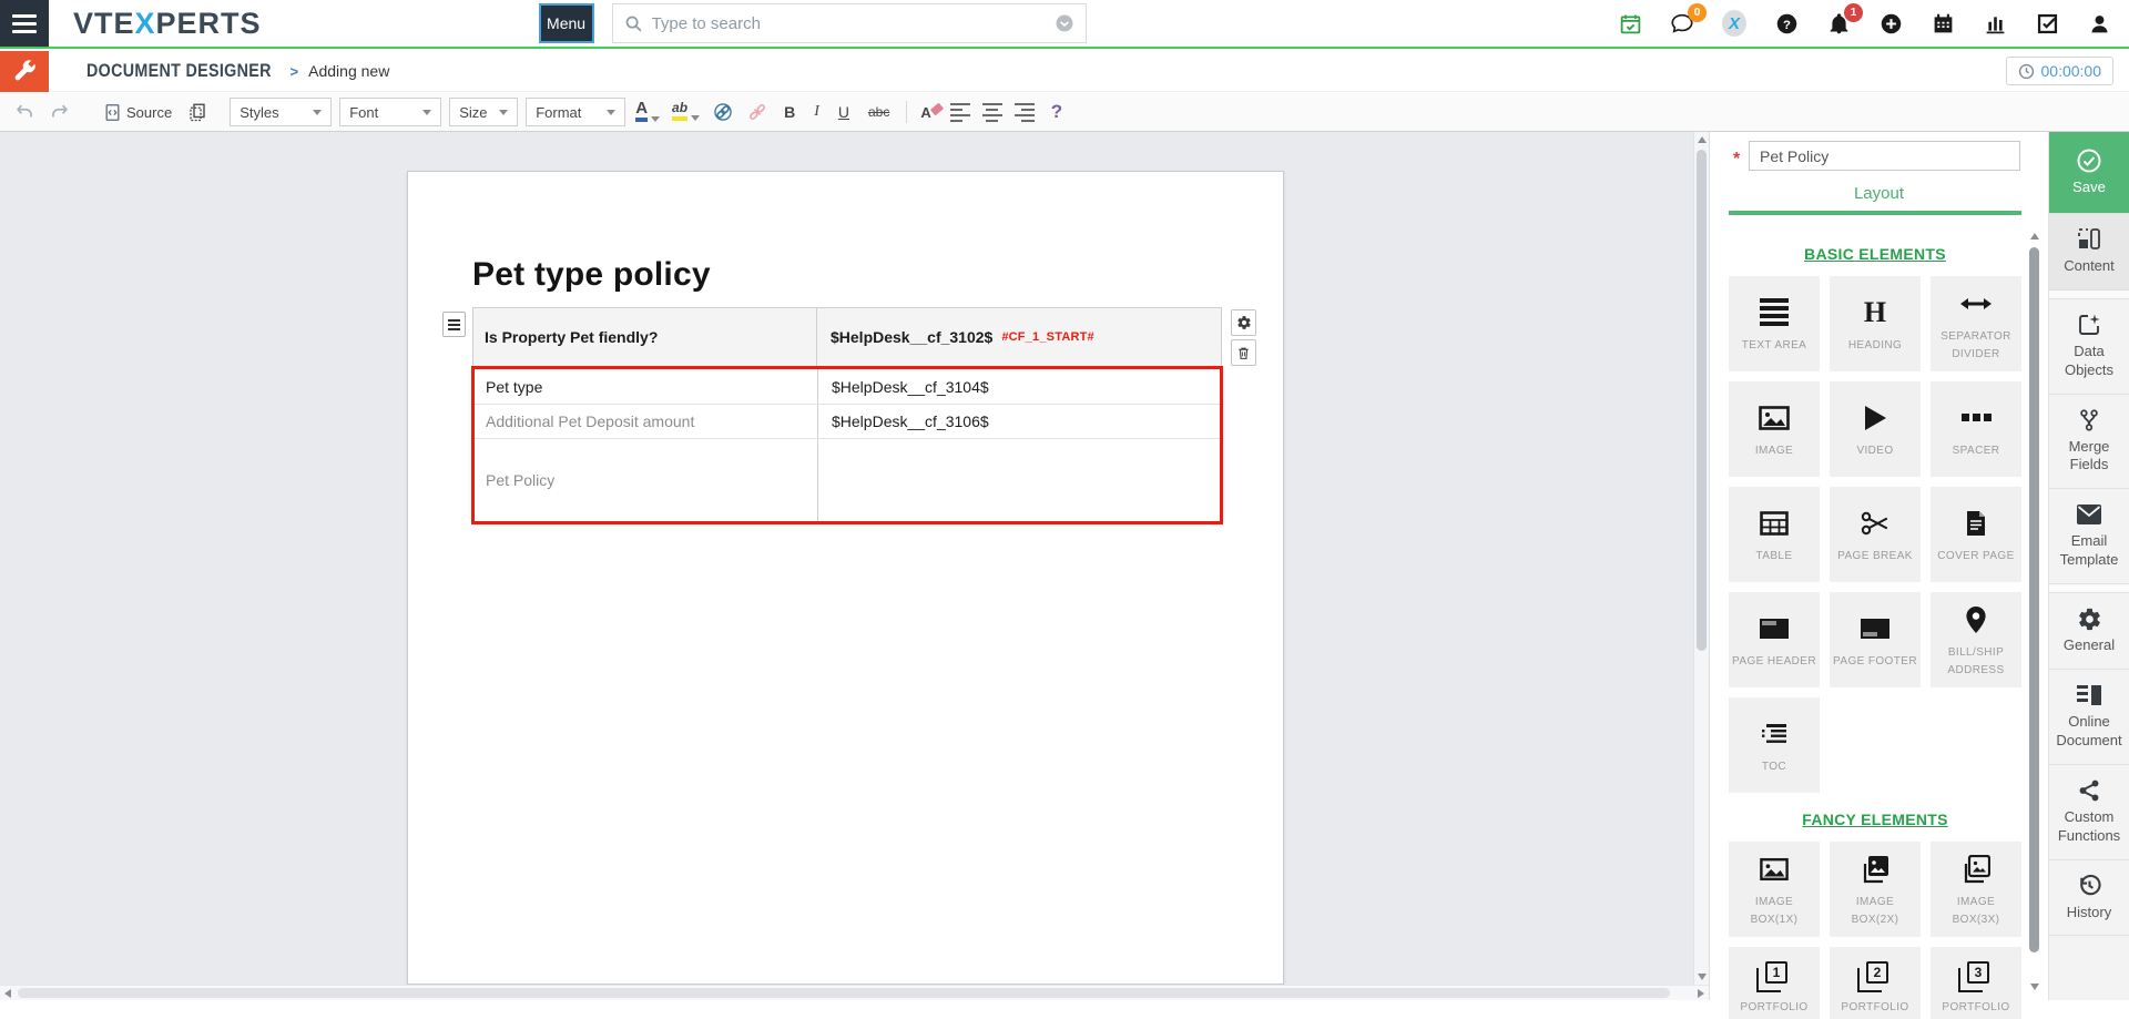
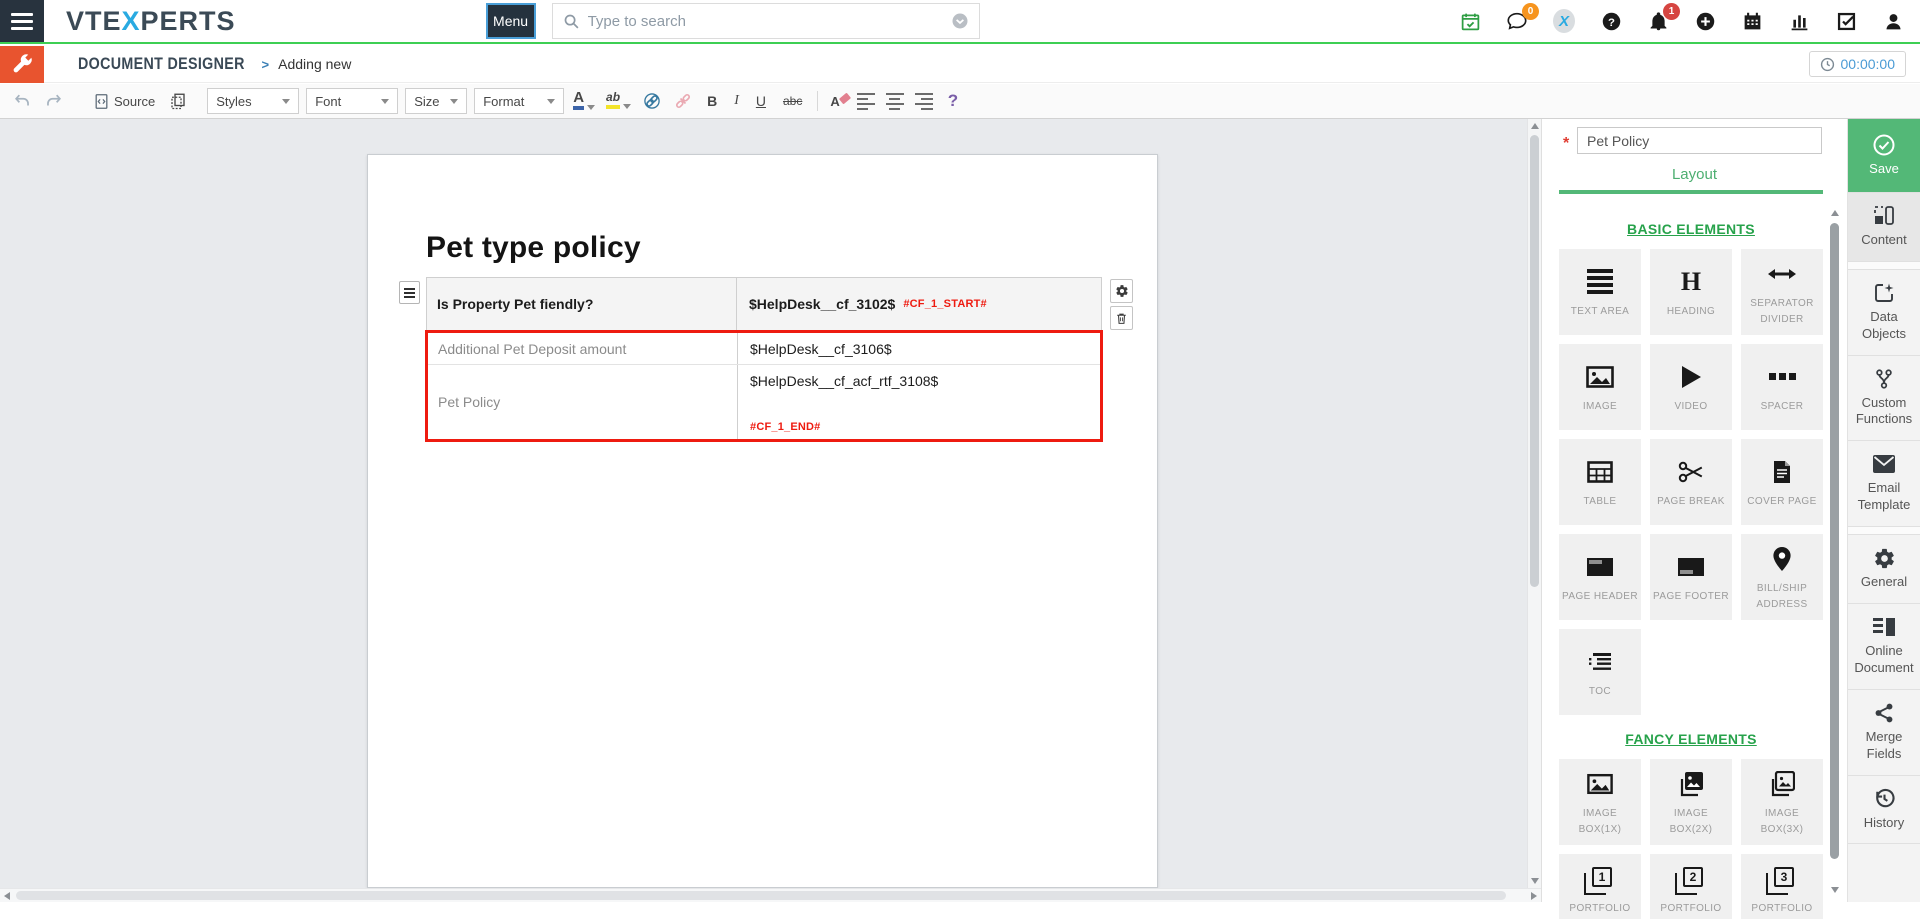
  VTEXPERTS
  Menu
  Type to search
  0
  X
  ?
  1
  DOCUMENT DESIGNER
  >
  Adding new
  00:00:00
  Source
  Styles
  Font
  Size
  Format
  A
  ab
  B
  I
  U
  abc
  A
  ?
  Pet type policy
  Is Property Pet fiendly?
  $HelpDesk__cf_3102$
  #CF_1_START#
- Pet type
- $HelpDesk__cf_3104$
  Additional Pet Deposit amount
  $HelpDesk__cf_3106$
  Pet Policy
+ $HelpDesk__cf_acf_rtf_3108$
+ #CF_1_END#
  *
  Pet Policy
  Layout
  BASIC ELEMENTS
  TEXT AREA
  H
  HEADING
  SEPARATOR DIVIDER
  IMAGE
  VIDEO
  SPACER
  TABLE
  PAGE BREAK
  COVER PAGE
  PAGE HEADER
  PAGE FOOTER
  BILL/SHIP ADDRESS
  TOC
  FANCY ELEMENTS
  IMAGE BOX(1X)
  IMAGE BOX(2X)
  IMAGE BOX(3X)
  1
  2
  3
  Save
  Content
  Data Objects
- Merge Fields
+ Custom Functions
  Email Template
  General
  Online Document
- Custom Functions
+ Merge Fields
  History
